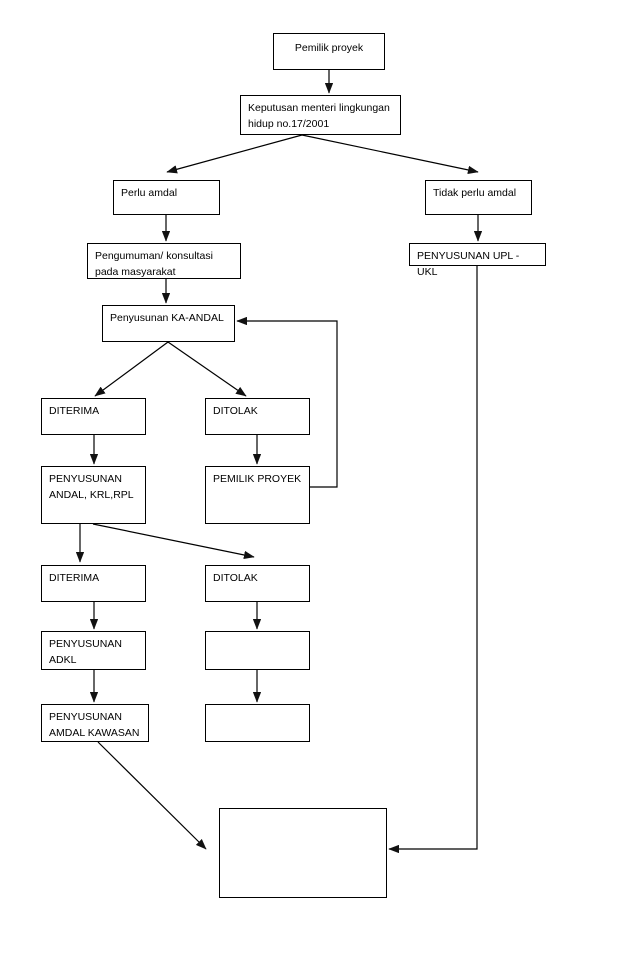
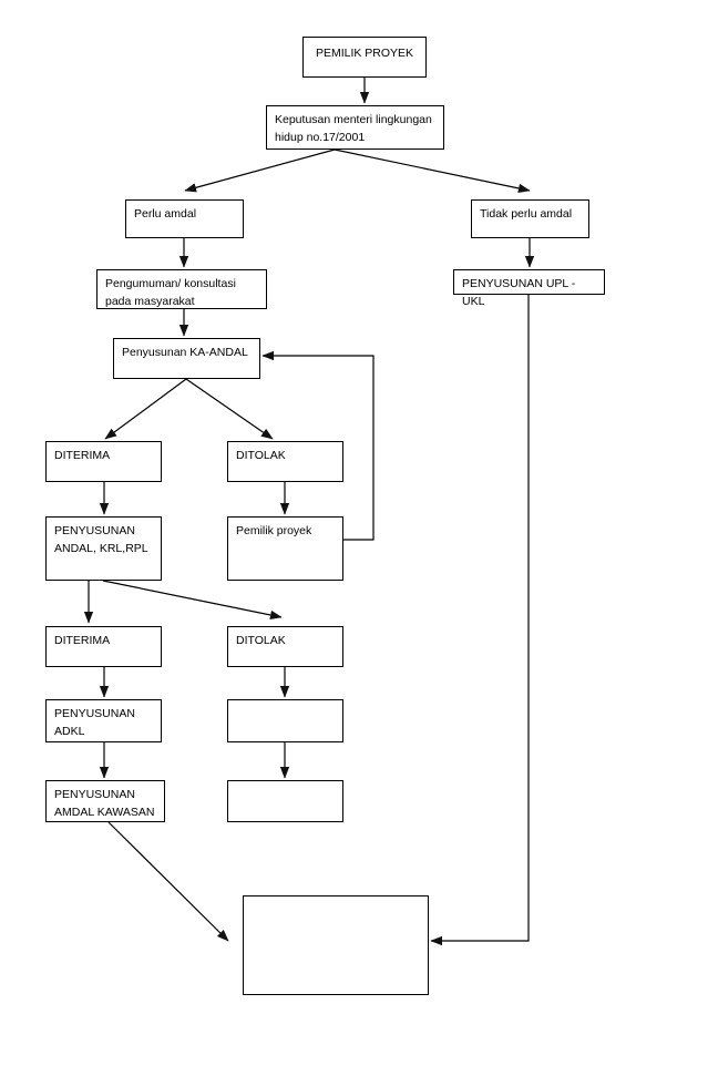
- Pemilik proyek
+ PEMILIK PROYEK
  Keputusan menteri lingkungan
  hidup no.17/2001
  Perlu amdal
  Tidak perlu amdal
  Pengumuman/ konsultasi
  pada masyarakat
  PENYUSUNAN UPL - UKL
  Penyusunan KA-ANDAL
  DITERIMA
  DITOLAK
  PENYUSUNAN
  ANDAL, KRL,RPL
- PEMILIK PROYEK
+ Pemilik proyek
  DITERIMA
  DITOLAK
  PENYUSUNAN
  ADKL
  PENYUSUNAN
  AMDAL KAWASAN
